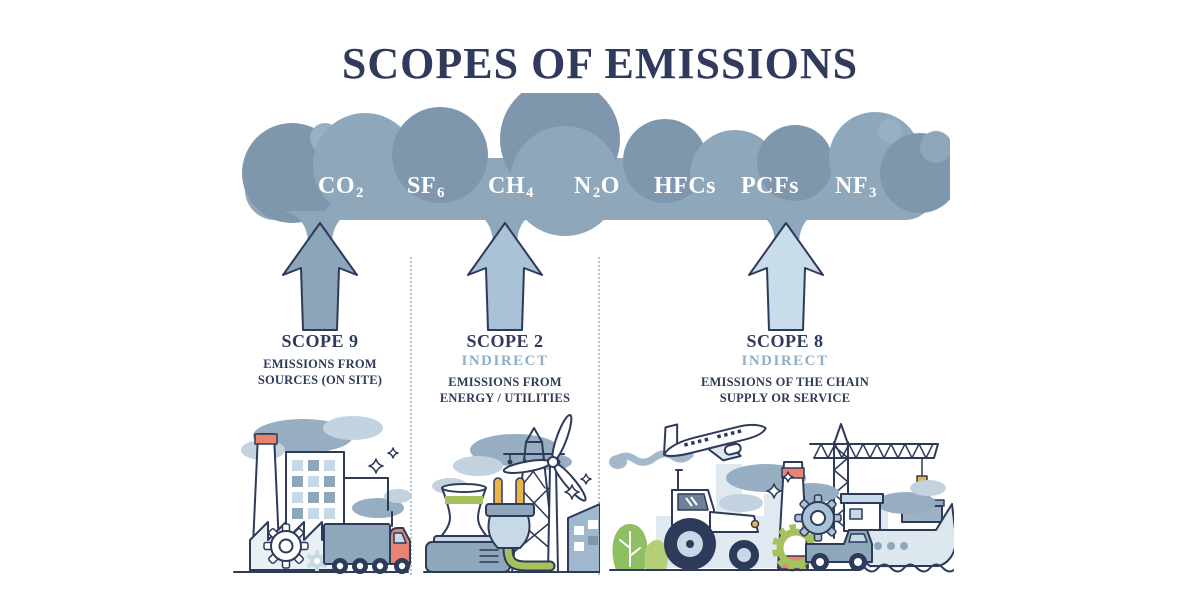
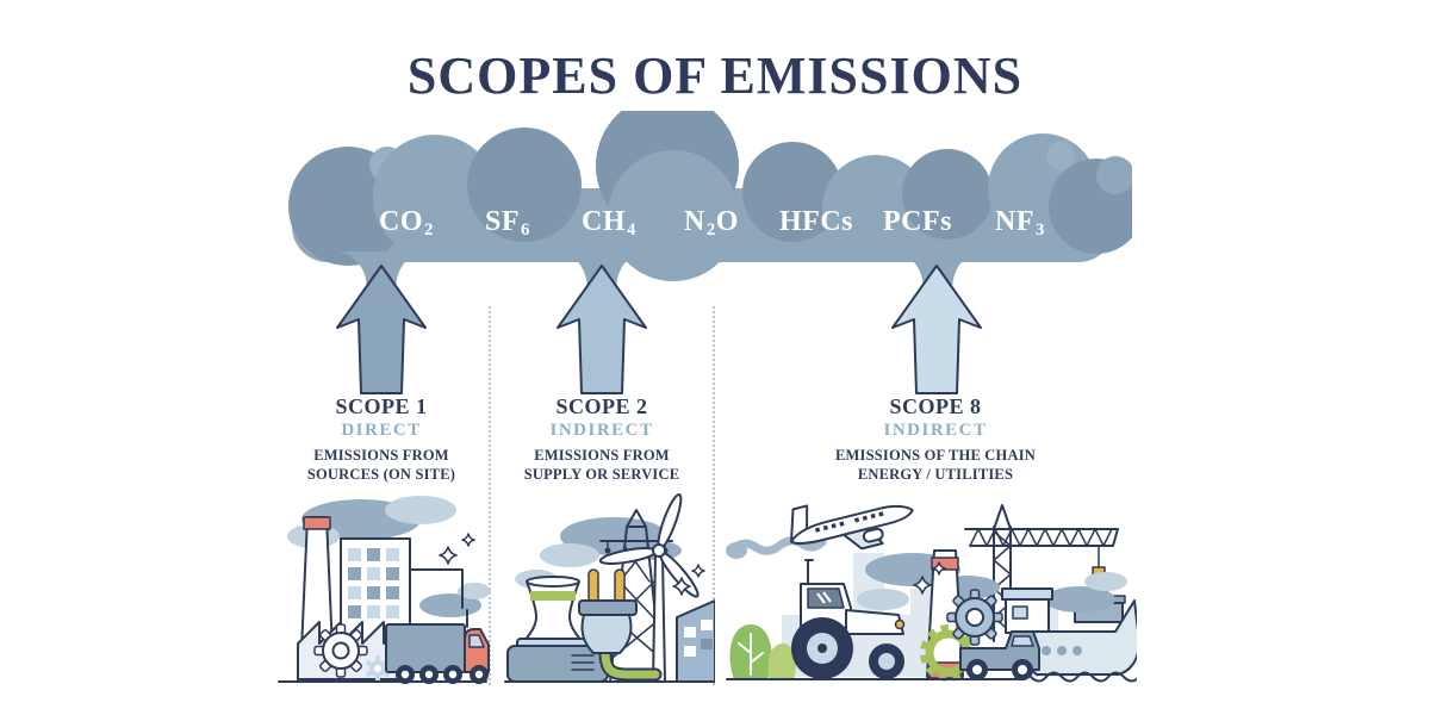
  SCOPES OF EMISSIONS
  CO2
  SF6
  CH4
  N2O
  HFCs
  PCFs
  NF3
- SCOPE 9
+ SCOPE 1
+ DIRECT
  EMISSIONS FROM
  SOURCES (ON SITE)
  SCOPE 2
  INDIRECT
  EMISSIONS FROM
- ENERGY / UTILITIES
+ SUPPLY OR SERVICE
  SCOPE 8
  INDIRECT
  EMISSIONS OF THE CHAIN
- SUPPLY OR SERVICE
+ ENERGY / UTILITIES
